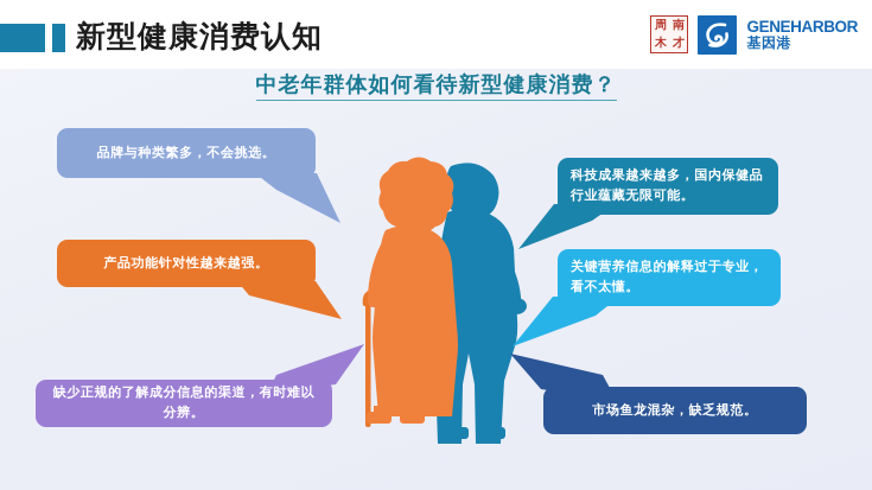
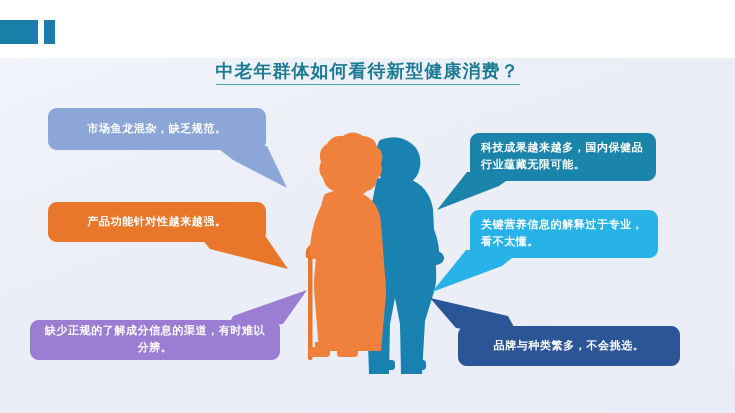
- 新型健康消费认知
- 周
- 南
- 木
- 才
- GENEHARBOR
- 基因港
  中老年群体如何看待新型健康消费？
- 品牌与种类繁多，不会挑选。
+ 市场鱼龙混杂，缺乏规范。
  产品功能针对性越来越强。
  缺少正规的了解成分信息的渠道，有时难以分辨。
  科技成果越来越多，国内保健品行业蕴藏无限可能。
  关键营养信息的解释过于专业，看不太懂。
- 市场鱼龙混杂，缺乏规范。
+ 品牌与种类繁多，不会挑选。
